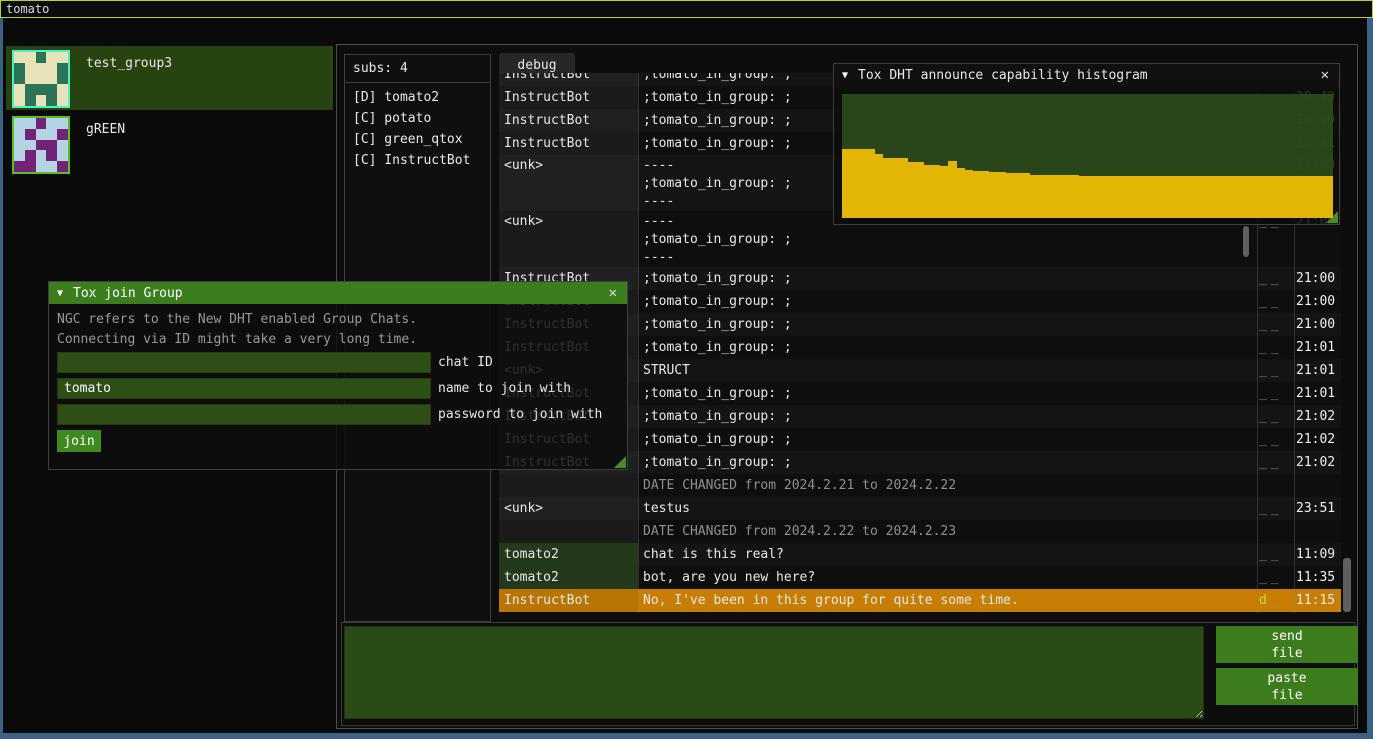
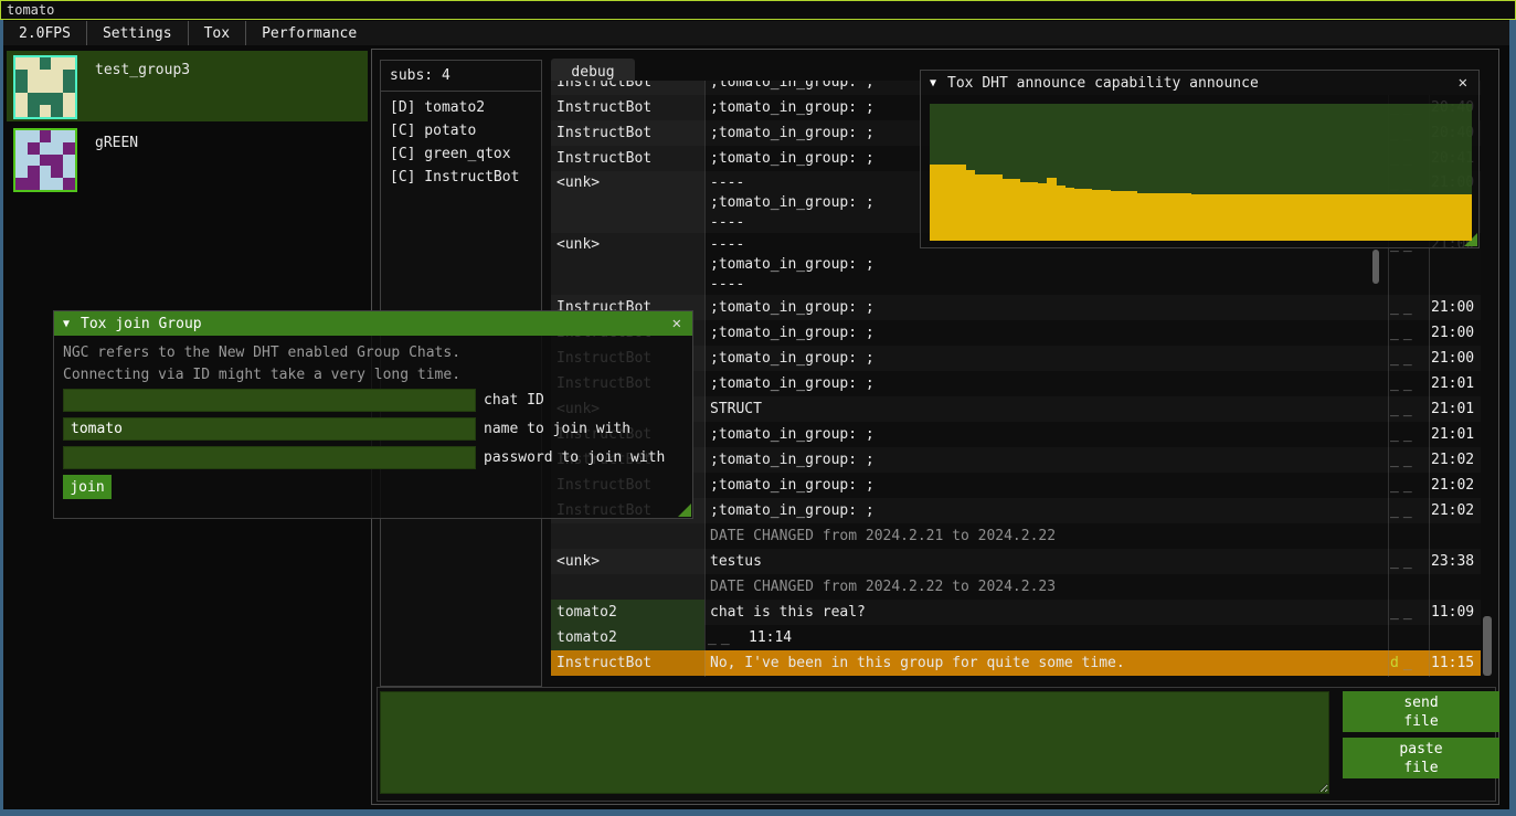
  tomato
+ 2.0FPS
+ Settings
+ Tox
+ Performance
  test_group3
  gREEN
  subs: 4
  [D] tomato2
  [C] potato
  [C] green_qtox
  [C] InstructBot
  debug
  InstructBot
  ;tomato_in_group: ;
  InstructBot
  ;tomato_in_group: ;
  _
  _
  20:40
  InstructBot
  ;tomato_in_group: ;
  20:40
  InstructBot
  ;tomato_in_group: ;
  20:41
  <unk>
  ----
  ;tomato_in_group: ;
  ----
  21:00
  <unk>
  ----
  ;tomato_in_group: ;
  ----
  _
  _
  21:00
  InstructBot
  ;tomato_in_group: ;
  _
  _
  21:00
  ;tomato_in_group: ;
  _
  _
  21:00
  InstructBot
  ;tomato_in_group: ;
  _
  _
  21:00
  InstructBot
  ;tomato_in_group: ;
  _
  _
  21:01
  <unk>
  STRUCT
  _
  _
  21:01
  InstructBot
  ;tomato_in_group: ;
  _
  _
  21:01
  InstructBot
  ;tomato_in_group: ;
  _
  _
  21:02
  InstructBot
  ;tomato_in_group: ;
  _
  _
  21:02
  InstructBot
  ;tomato_in_group: ;
  _
  _
  21:02
  DATE CHANGED from 2024.2.21 to 2024.2.22
  <unk>
  testus
  _
  _
- 23:51
+ 23:38
  DATE CHANGED from 2024.2.22 to 2024.2.23
  tomato2
  chat is this real?
  _
  _
  11:09
  tomato2
- bot, are you new here?
  _
  _
- 11:35
+ 11:14
  InstructBot
  No, I've been in this group for quite some time.
  d
  _
  11:15
  send
  file
  paste
  file
  ▼
- Tox DHT announce capability histogram
+ Tox DHT announce capability announce
  ✕
  ▼
  Tox join Group
  ✕
  NGC refers to the New DHT enabled Group Chats.
  Connecting via ID might take a very long time.
  chat ID
  tomato
  name to join with
  password to join with
  join
